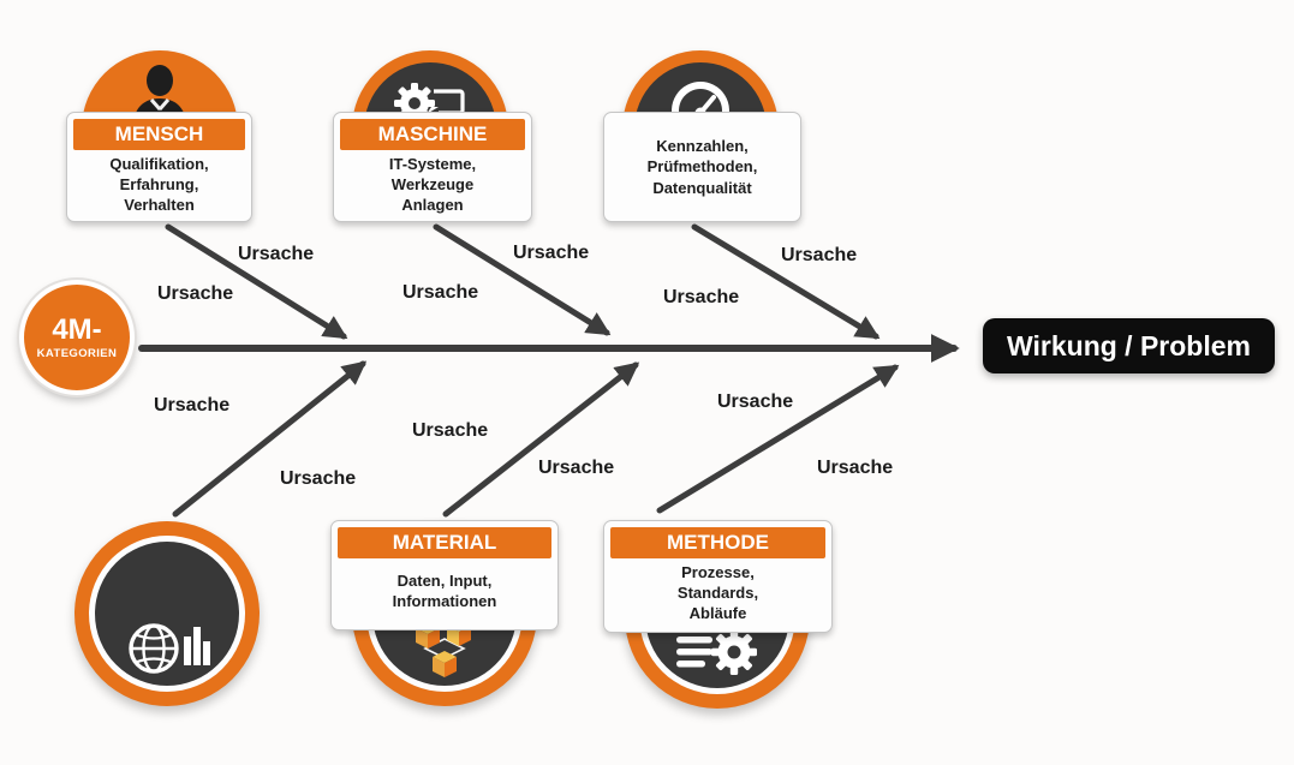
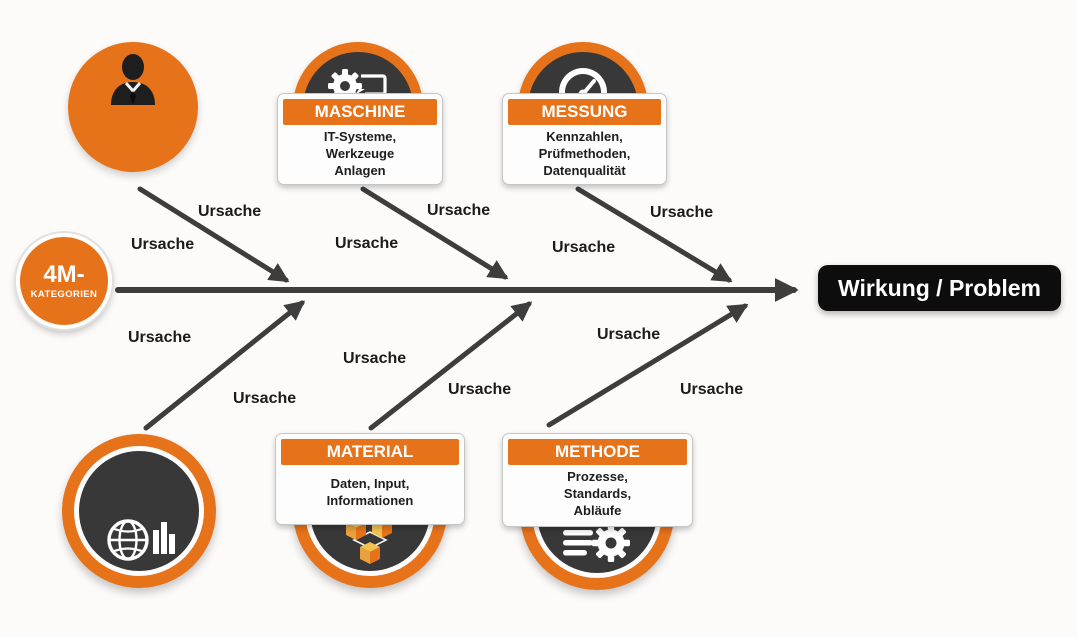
- MENSCH
- Qualifikation,
- Erfahrung,
- Verhalten
  MASCHINE
  IT-Systeme,
  Werkzeuge
  Anlagen
+ MESSUNG
  Kennzahlen,
  Prüfmethoden,
  Datenqualität
  MATERIAL
  Daten, Input,
  Informationen
  METHODE
  Prozesse,
  Standards,
  Abläufe
  4M-
  KATEGORIEN
  Wirkung / Problem
  Ursache
  Ursache
  Ursache
  Ursache
  Ursache
  Ursache
  Ursache
  Ursache
  Ursache
  Ursache
  Ursache
  Ursache
